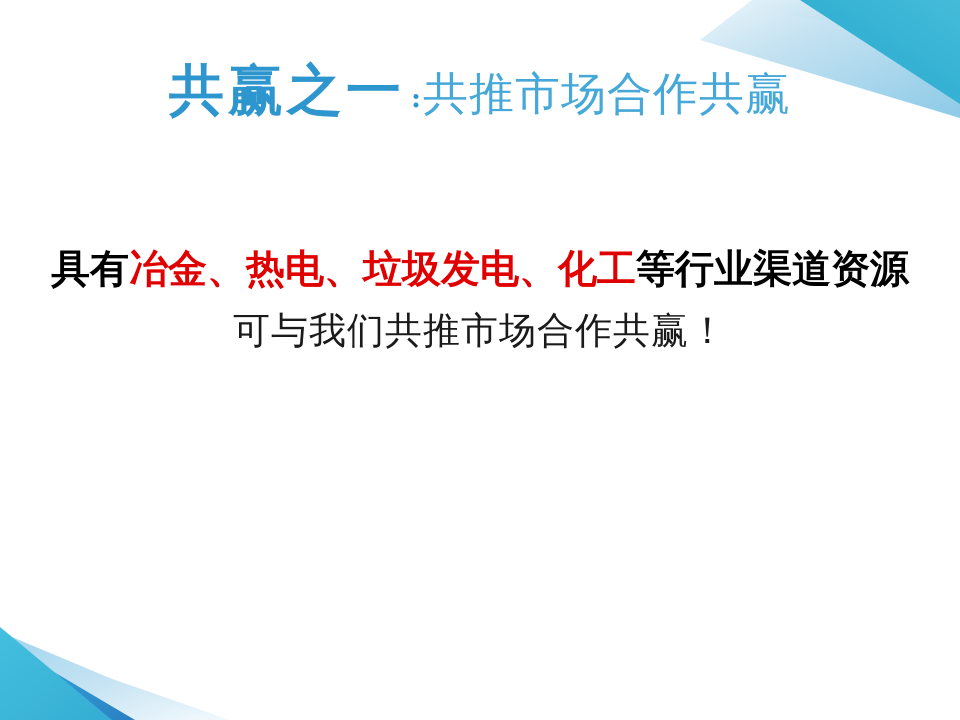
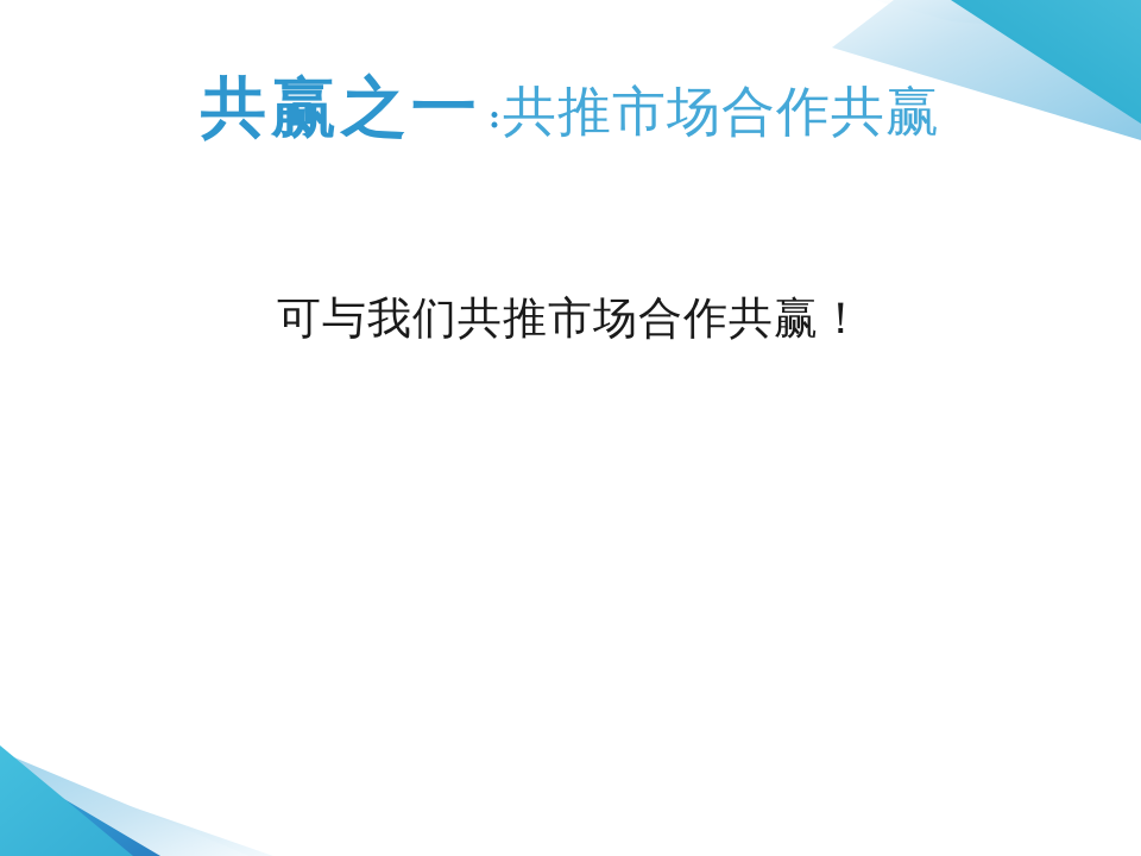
  共赢之一 :共推市场合作共赢
- 具有冶金、热电、垃圾发电、化工等行业渠道资源
  可与我们共推市场合作共赢！
